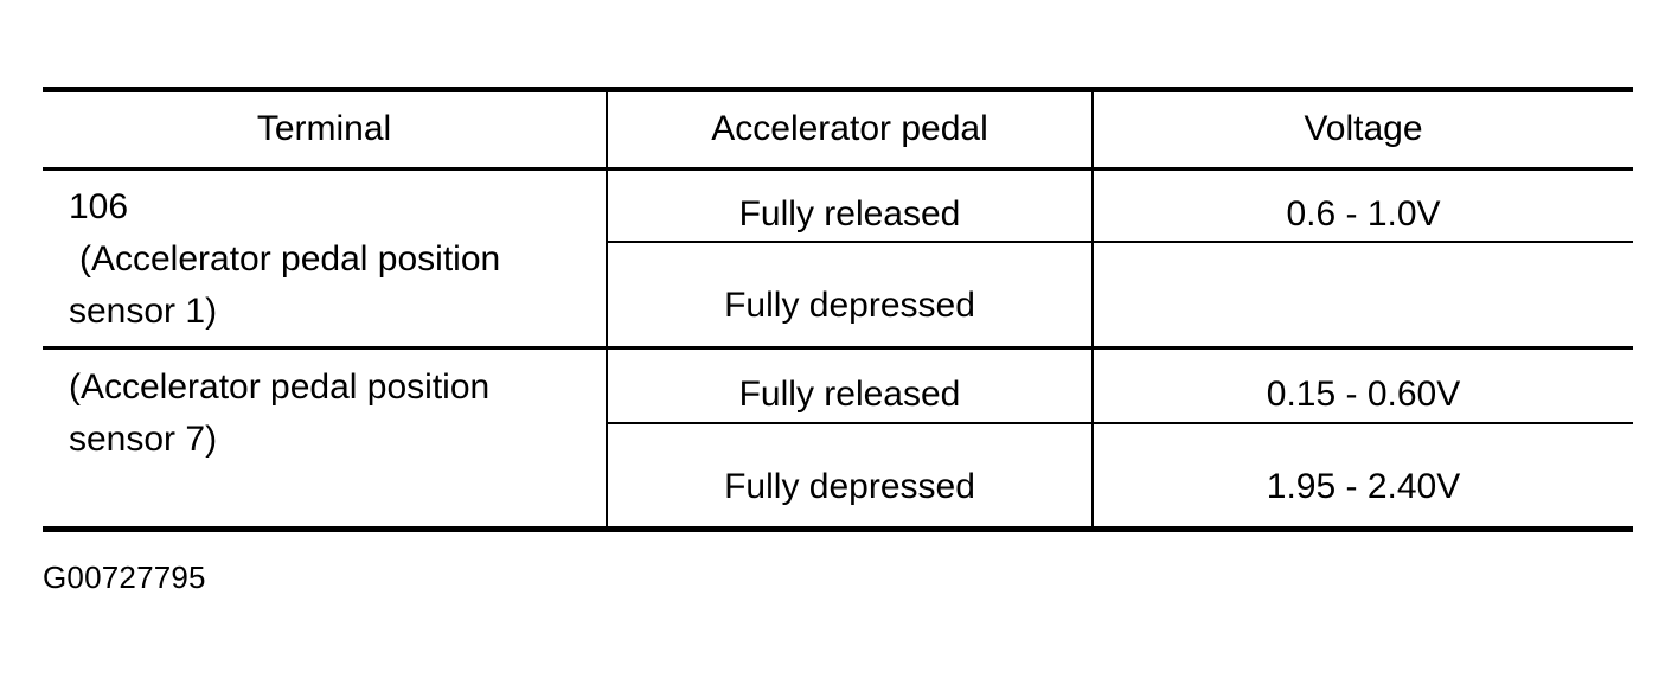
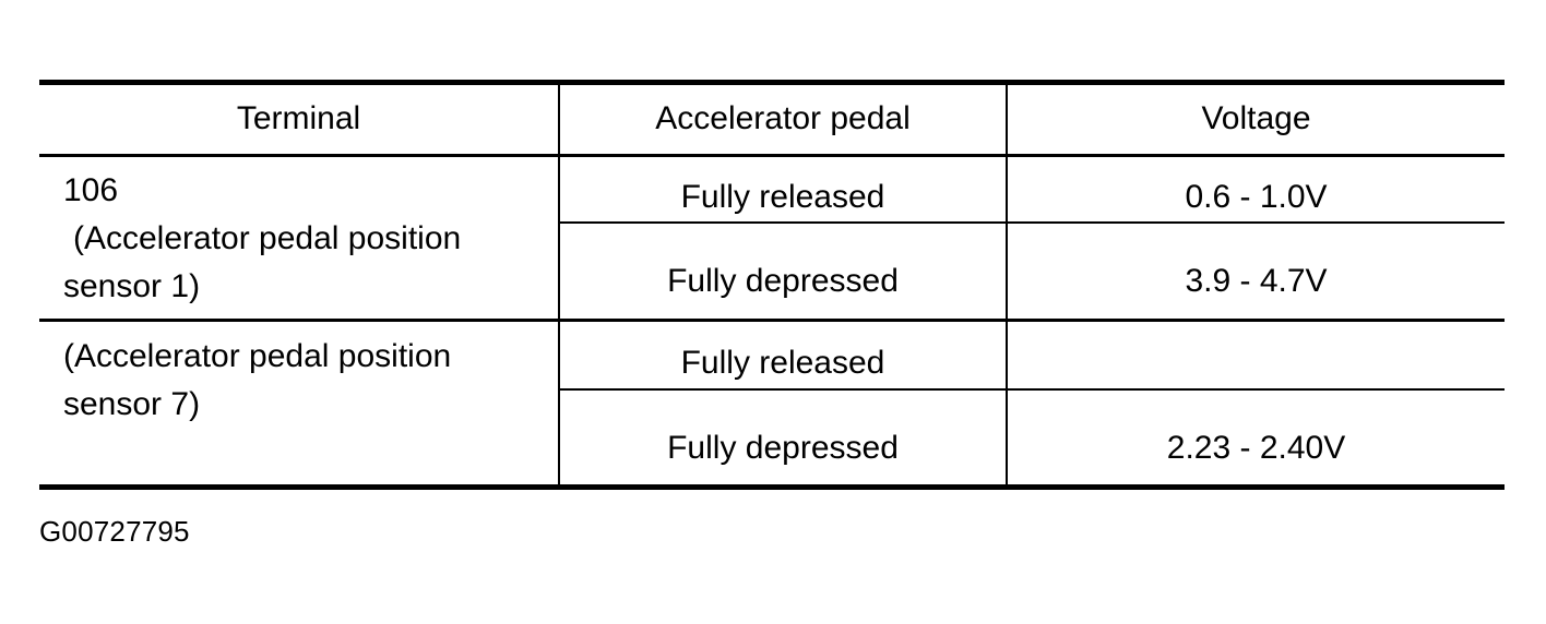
  Terminal
  Accelerator pedal
  Voltage
  106
  (Accelerator pedal position
  sensor 1)
  Fully released
  0.6 - 1.0V
  Fully depressed
+ 3.9 - 4.7V
  (Accelerator pedal position
  sensor 7)
  Fully released
- 0.15 - 0.60V
  Fully depressed
- 1.95 - 2.40V
+ 2.23 - 2.40V
  G00727795
